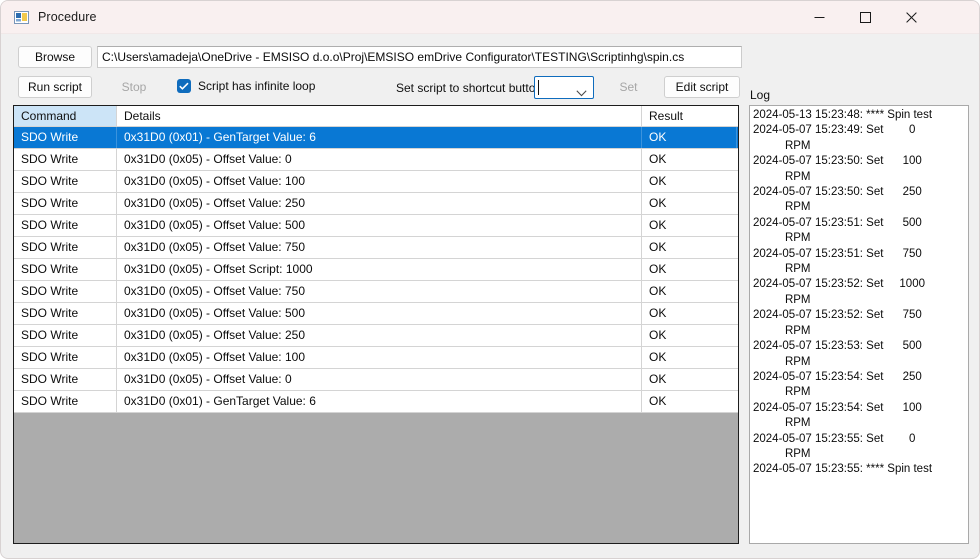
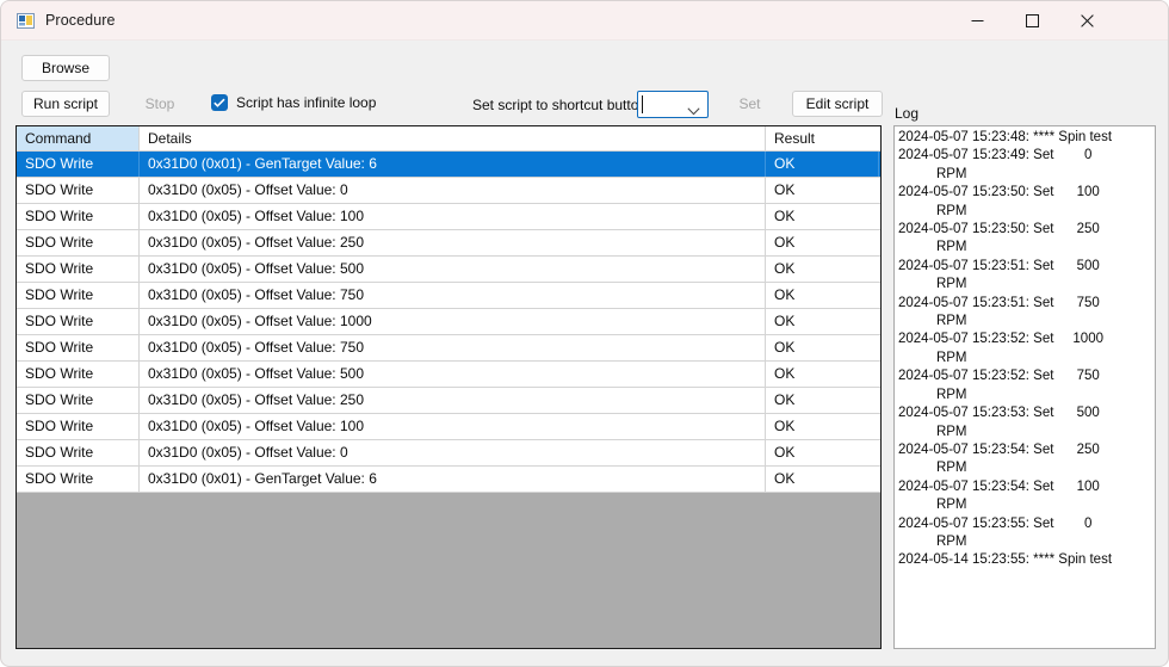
  Procedure
  Browse
- C:\Users\amadeja\OneDrive - EMSISO d.o.o\Proj\EMSISO emDrive Configurator\TESTING\Scriptinhg\spin.cs
  Run script
  Stop
  Script has infinite loop
  Set script to shortcut butto
  Set
  Edit script
  Command
  Details
  Result
  SDO Write
  0x31D0 (0x01) - GenTarget Value: 6
  OK
  SDO Write
  0x31D0 (0x05) - Offset Value: 0
  OK
  SDO Write
  0x31D0 (0x05) - Offset Value: 100
  OK
  SDO Write
  0x31D0 (0x05) - Offset Value: 250
  OK
  SDO Write
  0x31D0 (0x05) - Offset Value: 500
  OK
  SDO Write
  0x31D0 (0x05) - Offset Value: 750
  OK
  SDO Write
- 0x31D0 (0x05) - Offset Script: 1000
+ 0x31D0 (0x05) - Offset Value: 1000
  OK
  SDO Write
  0x31D0 (0x05) - Offset Value: 750
  OK
  SDO Write
  0x31D0 (0x05) - Offset Value: 500
  OK
  SDO Write
  0x31D0 (0x05) - Offset Value: 250
  OK
  SDO Write
  0x31D0 (0x05) - Offset Value: 100
  OK
  SDO Write
  0x31D0 (0x05) - Offset Value: 0
  OK
  SDO Write
  0x31D0 (0x01) - GenTarget Value: 6
  OK
  Log
- 2024-05-13 15:23:48: **** Spin test
+ 2024-05-07 15:23:48: **** Spin test
  2024-05-07 15:23:49: Set 0
  RPM
  2024-05-07 15:23:50: Set 100
  RPM
  2024-05-07 15:23:50: Set 250
  RPM
  2024-05-07 15:23:51: Set 500
  RPM
  2024-05-07 15:23:51: Set 750
  RPM
  2024-05-07 15:23:52: Set 1000
  RPM
  2024-05-07 15:23:52: Set 750
  RPM
  2024-05-07 15:23:53: Set 500
  RPM
  2024-05-07 15:23:54: Set 250
  RPM
  2024-05-07 15:23:54: Set 100
  RPM
  2024-05-07 15:23:55: Set 0
  RPM
- 2024-05-07 15:23:55: **** Spin test
+ 2024-05-14 15:23:55: **** Spin test
